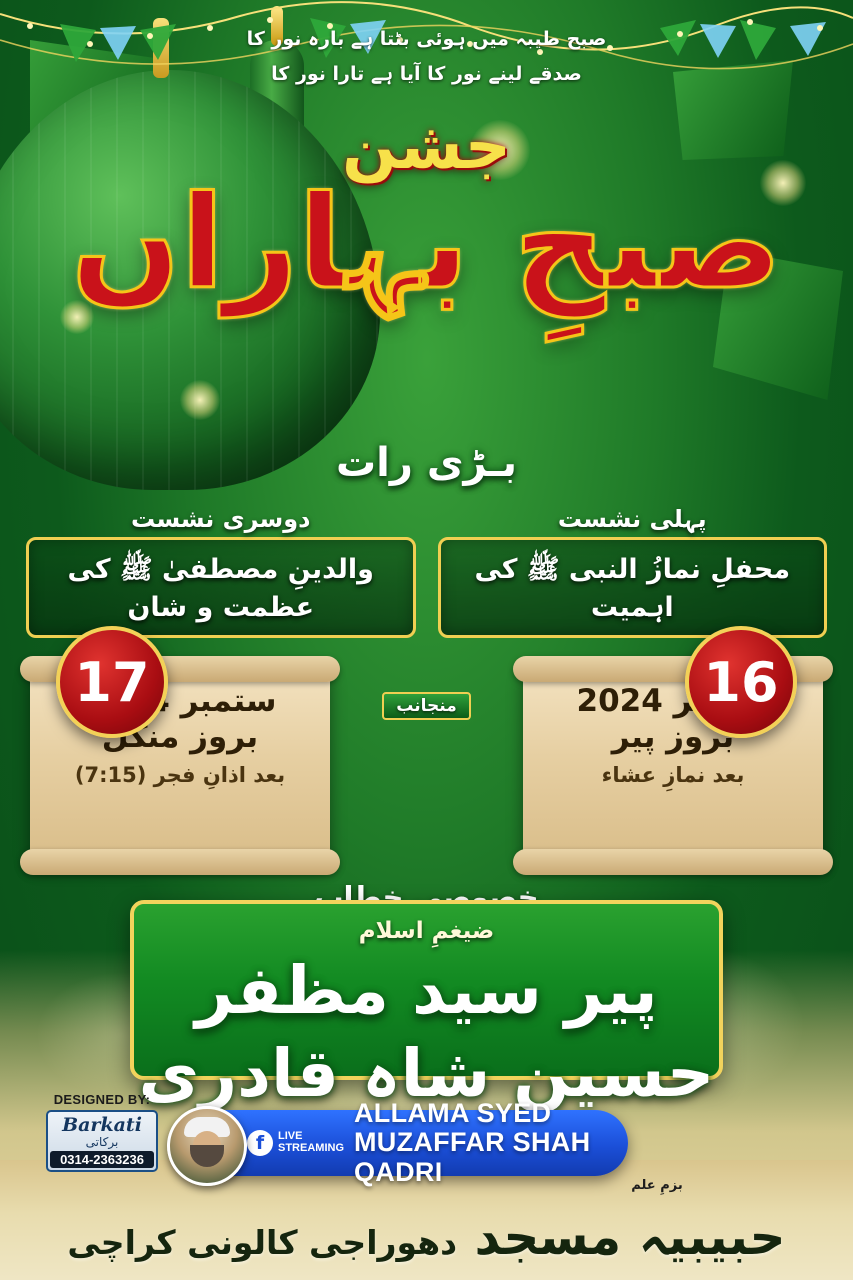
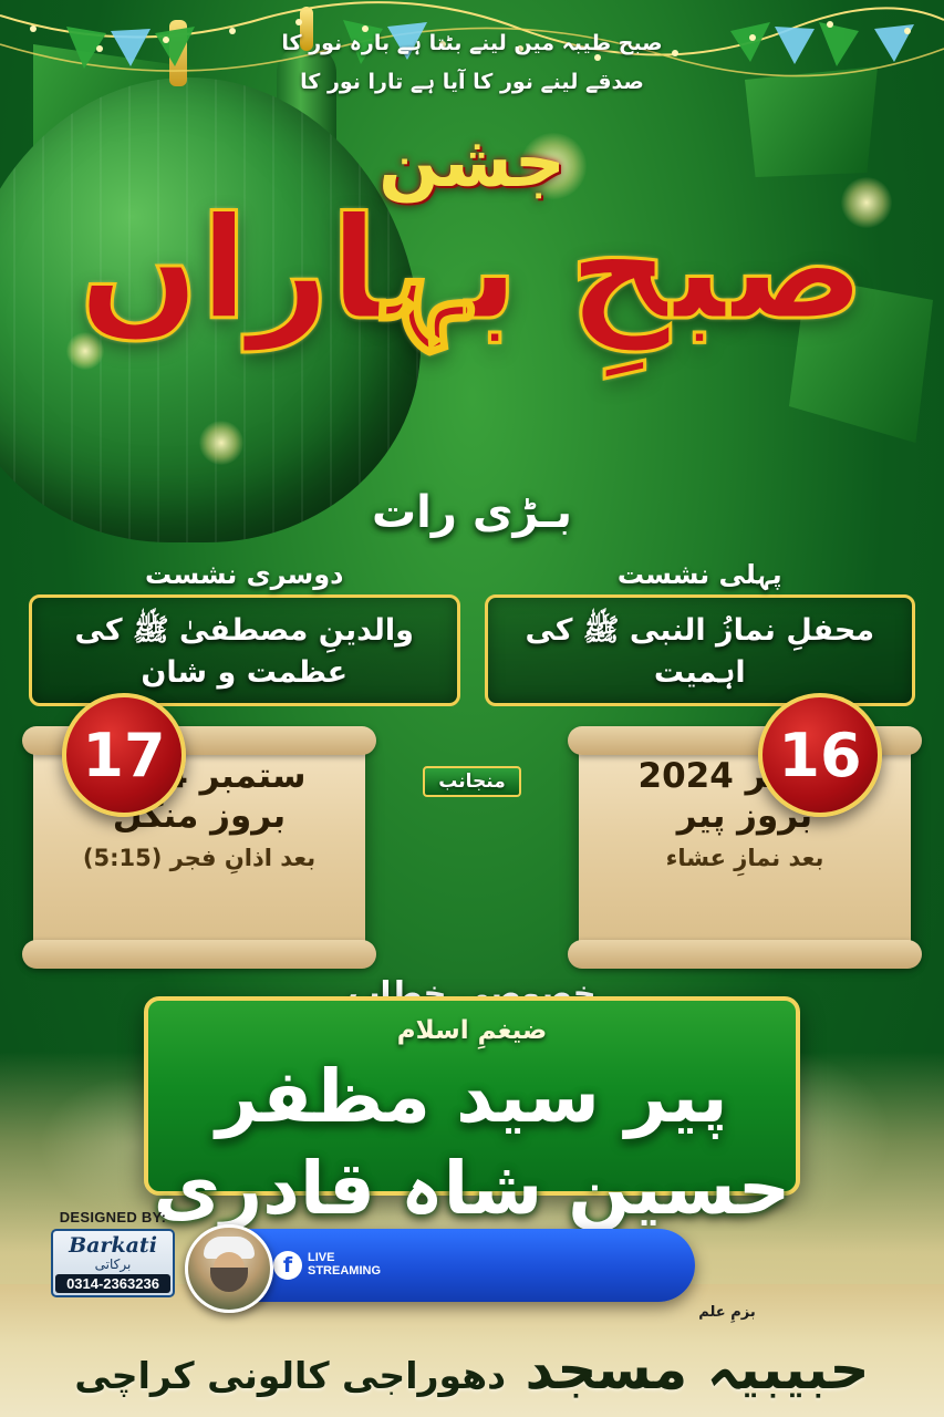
- صبح طیبہ میں ہوئی بٹتا ہے بارہ نور کا
+ صبح طیبہ میں لینے بٹتا ہے بارہ نور کا
  صدقے لینے نور کا آیا ہے تارا نور کا
  جشن
  صبحِ بہاراں
  بـڑی رات
  پہلی نشست
  محفلِ نمازُ النبی ﷺ کی اہمیت
  دوسری نشست
  والدینِ مصطفیٰ ﷺ کی عظمت و شان
  روز پیر
  بعد نمازِ عشاء
  16
  بروز منگ
- بعد اذانِ فجر (7:15)
+ بعد اذانِ فجر (5:15)
  17
  منجانب
  خصوصی خطاب
  ضیغمِ اسلام
  پیر سید مظفر حسین شاہ قادری
  DESIGNED BY:
  Barkati
  برکاتی
  0314-2363236
  f
  LIVE
  STREAMING
- ALLAMA SYED
- MUZAFFAR SHAH QADRI
  بزمِ علم
  حبیبیہ مسجد دھوراجی کالونی کراچی
